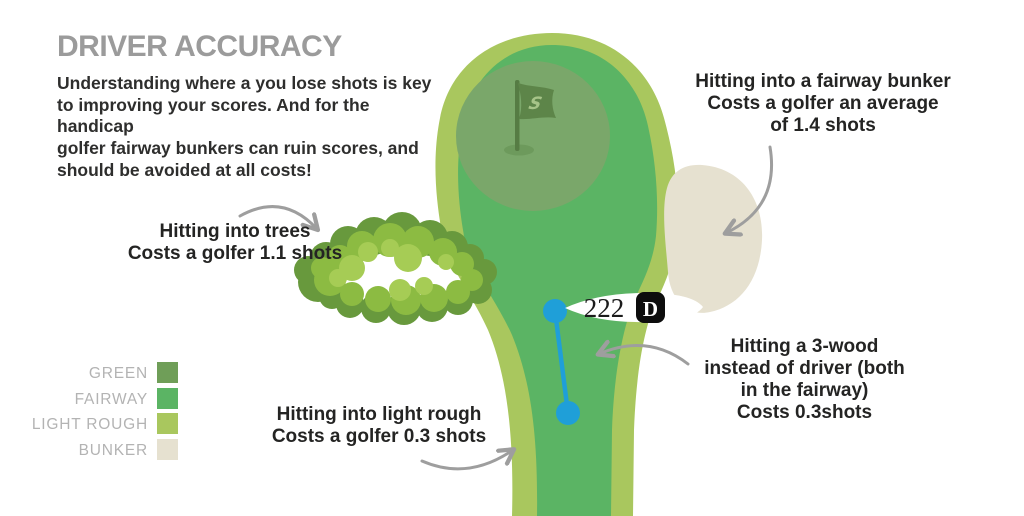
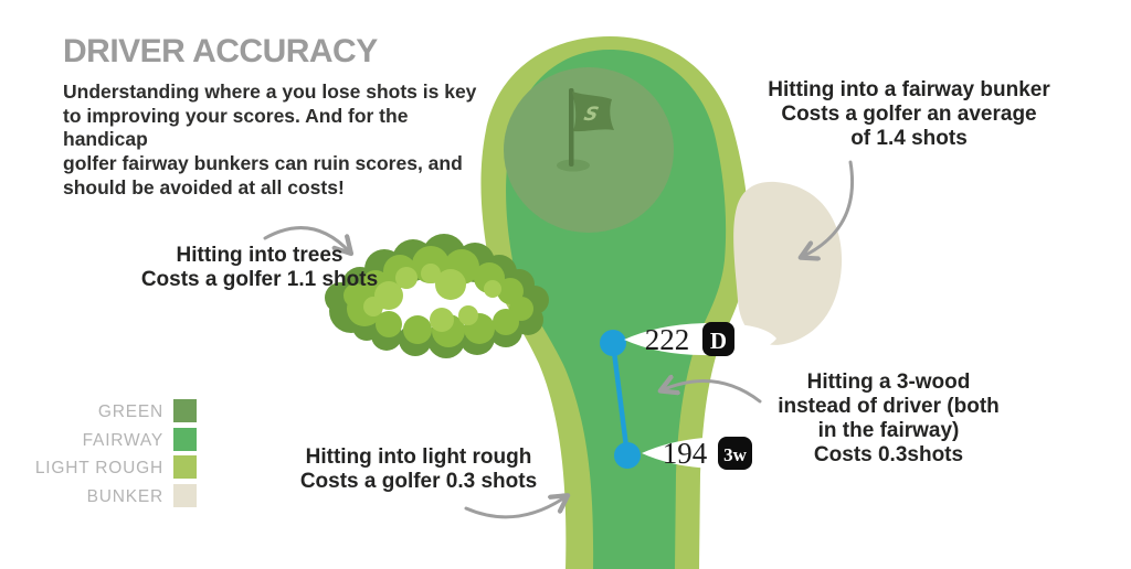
  222
  D
+ 194
+ 3w
  GREEN
  FAIRWAY
  LIGHT ROUGH
  BUNKER
  DRIVER ACCURACY
  Understanding where a you lose shots is key
  to improving your scores. And for the handicap
  golfer fairway bunkers can ruin scores, and
  should be avoided at all costs!
  Hitting into a fairway bunker
  Costs a golfer an average
  of 1.4 shots
  Hitting into trees
  Costs a golfer 1.1 shots
  Hitting a 3-wood
  instead of driver (both
  in the fairway)
  Costs 0.3shots
  Hitting into light rough
  Costs a golfer 0.3 shots
